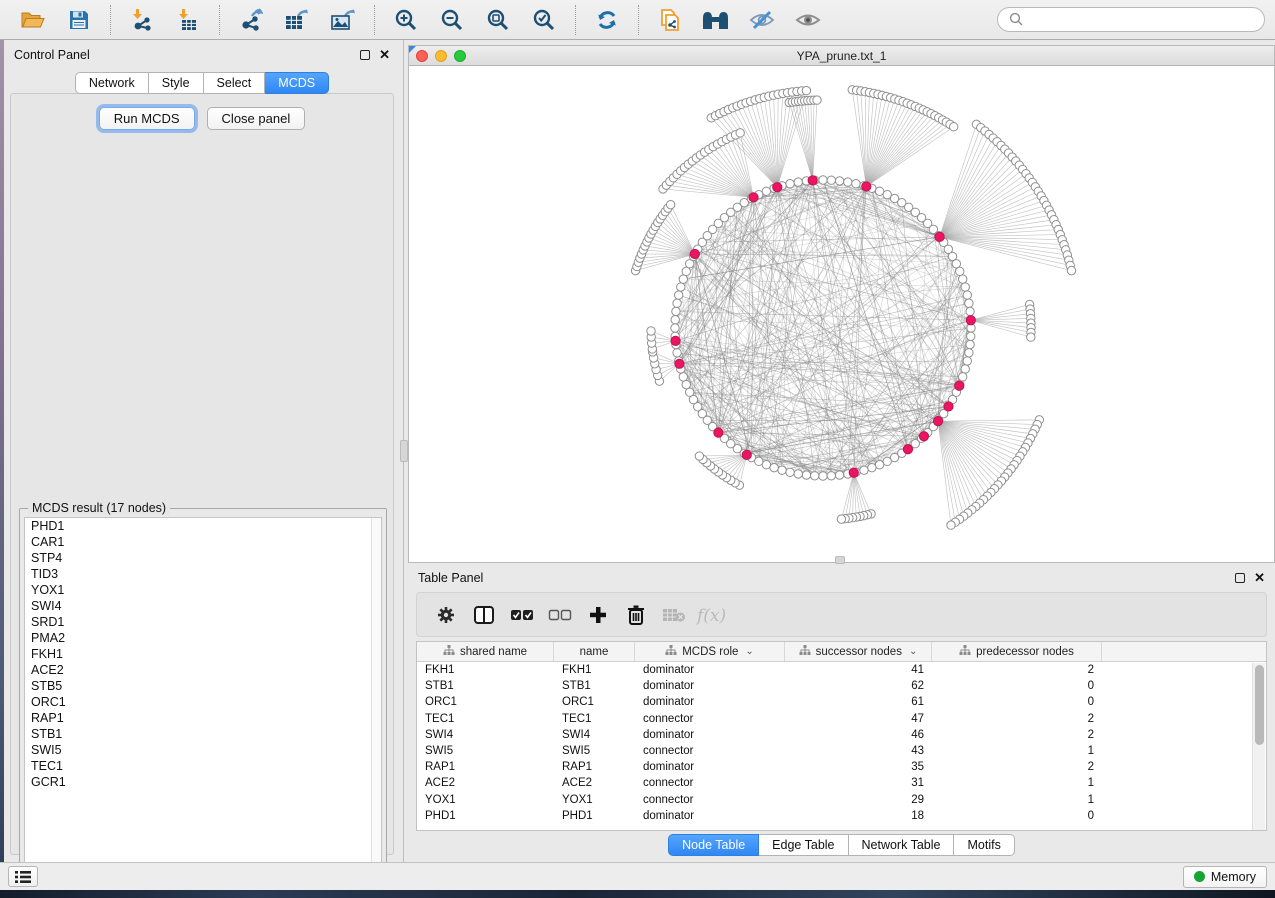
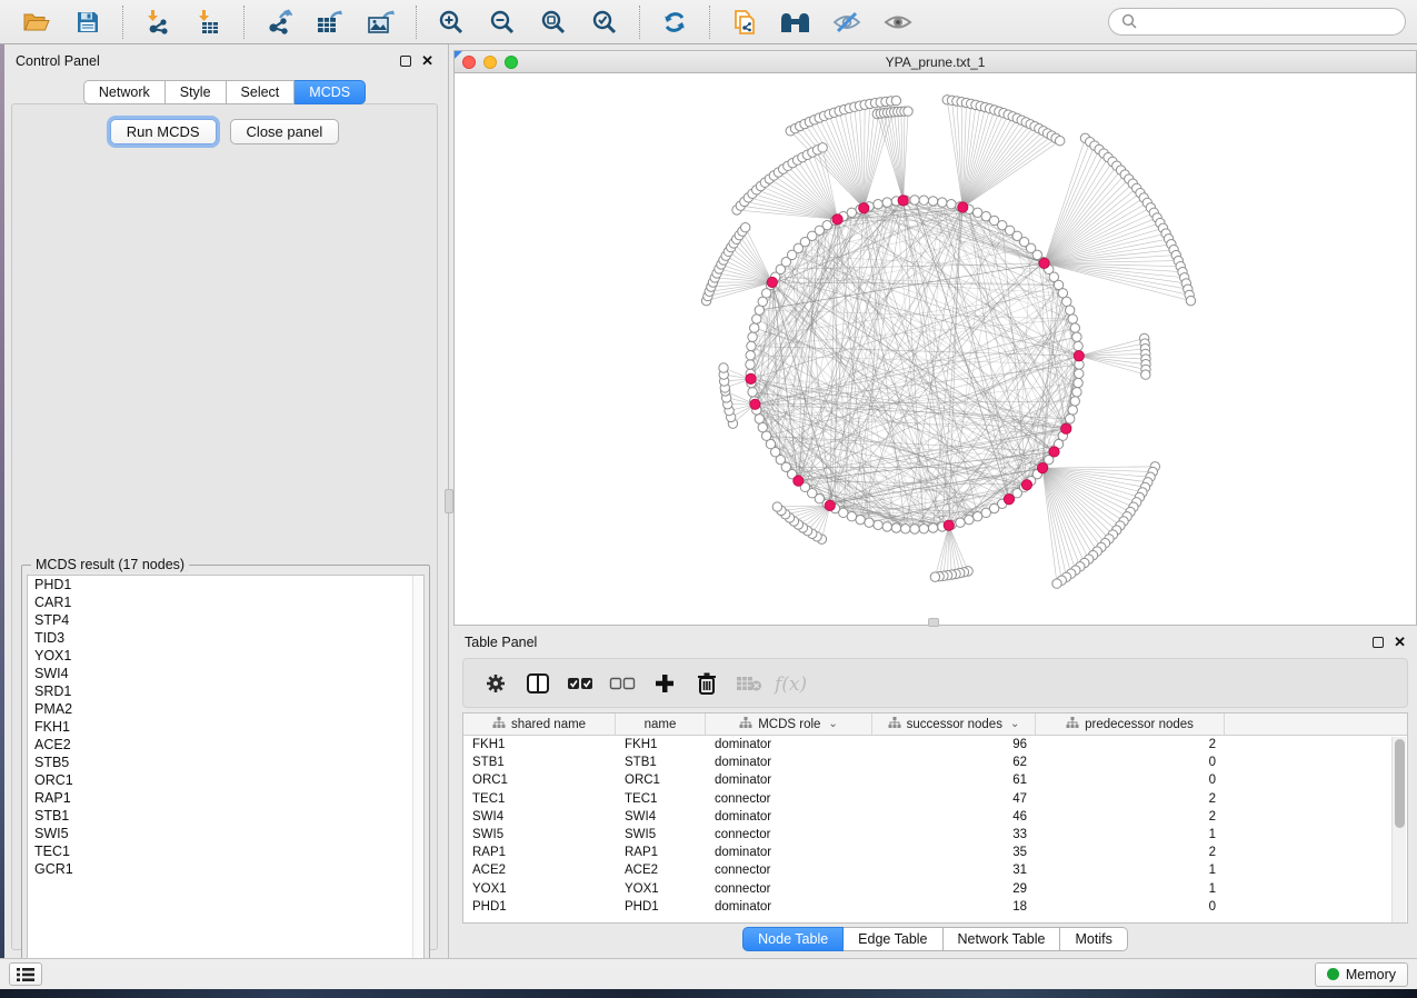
  Control Panel
  ✕
  Network
  Style
  Select
  MCDS
  Run MCDS
  Close panel
  MCDS result (17 nodes)
  PHD1
  CAR1
  STP4
  TID3
  YOX1
  SWI4
  SRD1
  PMA2
  FKH1
  ACE2
  STB5
  ORC1
  RAP1
  STB1
  SWI5
  TEC1
  GCR1
  YPA_prune.txt_1
  Table Panel
  ✕
  f(x)
  shared name
  name
  MCDS role
  ⌄
  successor nodes
  ⌄
  predecessor nodes
  FKH1
  FKH1
  dominator
- 41
+ 96
  2
  STB1
  STB1
  dominator
  62
  0
  ORC1
  ORC1
  dominator
  61
  0
  TEC1
  TEC1
  connector
  47
  2
  SWI4
  SWI4
  dominator
  46
  2
  SWI5
  SWI5
  connector
- 43
+ 33
  1
  RAP1
  RAP1
  dominator
  35
  2
  ACE2
  ACE2
  connector
  31
  1
  YOX1
  YOX1
  connector
  29
  1
  PHD1
  PHD1
  dominator
  18
  0
  Node Table
  Edge Table
  Network Table
  Motifs
  Memory
